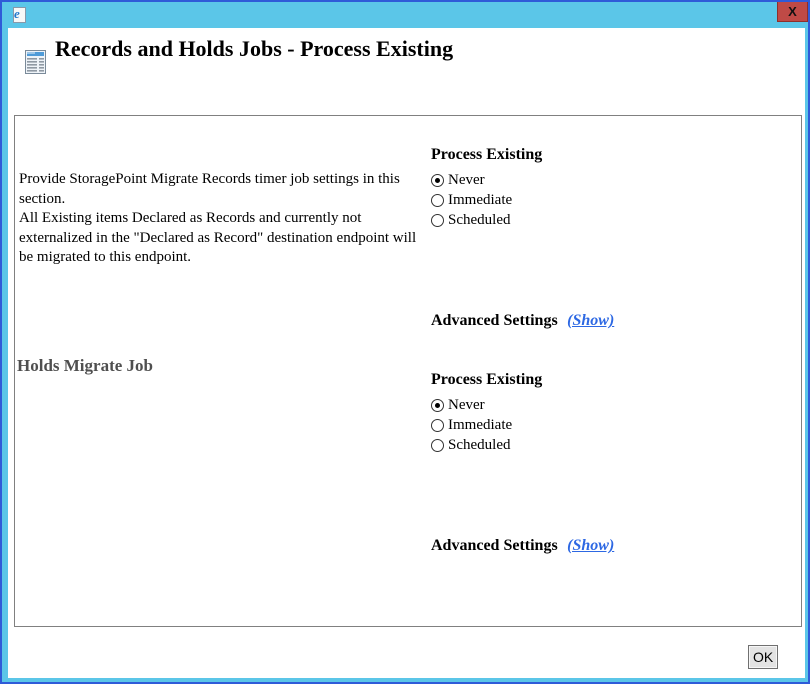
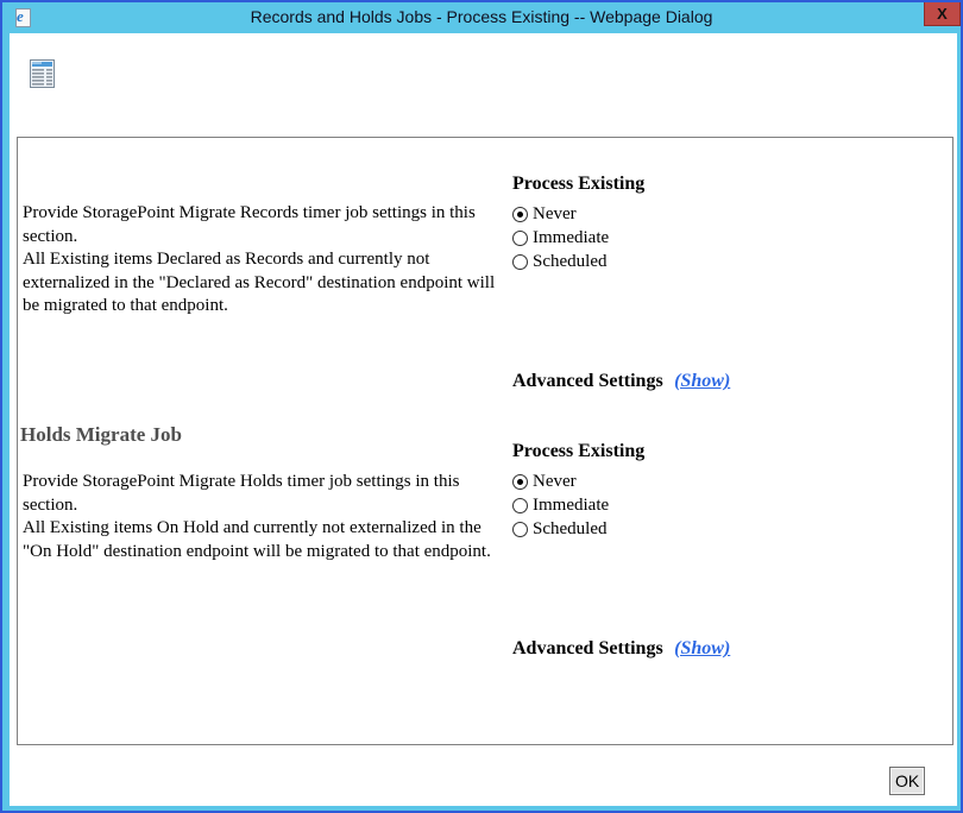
  e
+ Records and Holds Jobs - Process Existing -- Webpage Dialog
  X
- Records and Holds Jobs - Process Existing
  Provide StoragePoint Migrate Records timer job settings in this section.
- All Existing items Declared as Records and currently not externalized in the "Declared as Record" destination endpoint will be migrated to this endpoint.
+ All Existing items Declared as Records and currently not externalized in the "Declared as Record" destination endpoint will be migrated to that endpoint.
  Process Existing
  Never
  Immediate
  Scheduled
  Advanced Settings (Show)
  Holds Migrate Job
+ Provide StoragePoint Migrate Holds timer job settings in this section.
+ All Existing items On Hold and currently not externalized in the "On Hold" destination endpoint will be migrated to that endpoint.
  Process Existing
  Never
  Immediate
  Scheduled
  Advanced Settings (Show)
  OK
